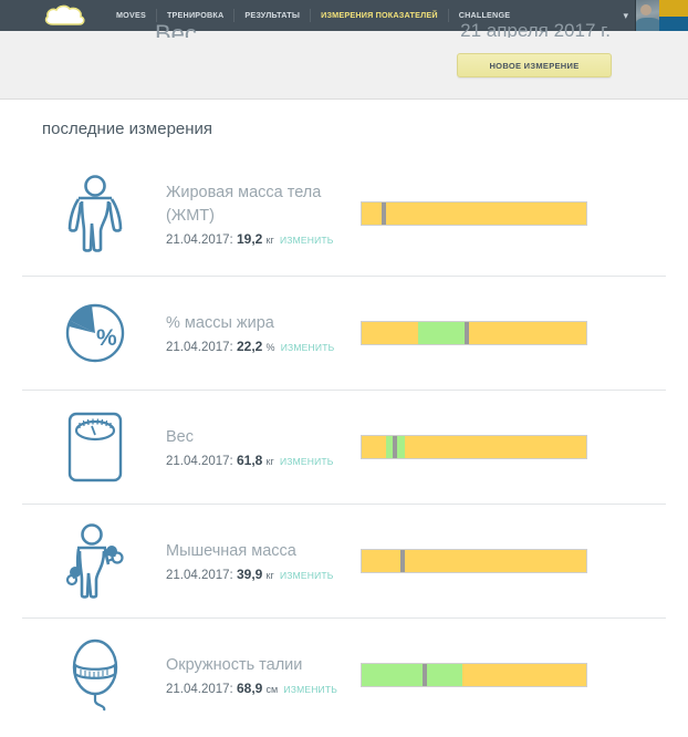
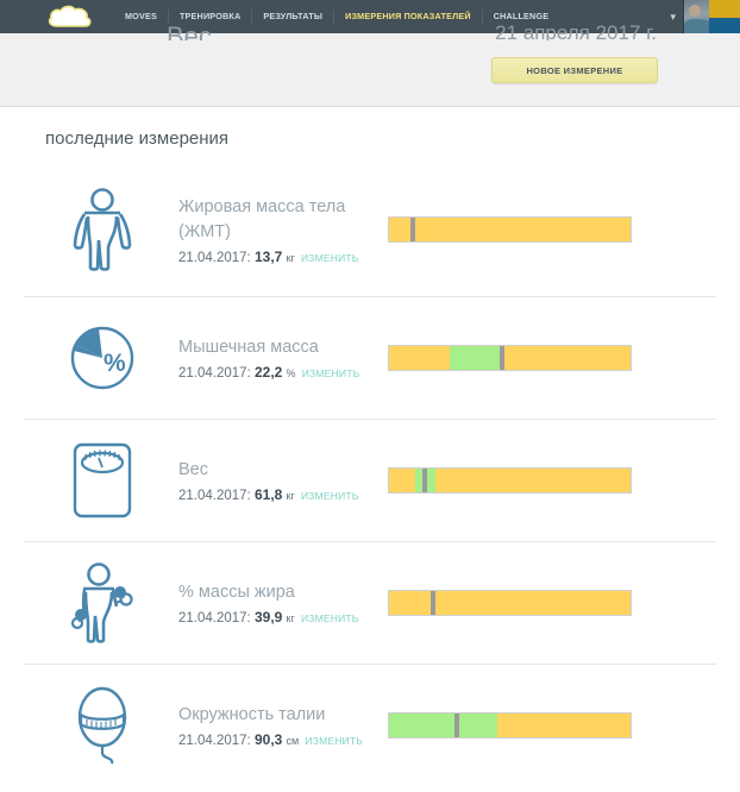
  MOVES
  ТРЕНИРОВКА
  РЕЗУЛЬТАТЫ
  ИЗМЕРЕНИЯ ПОКАЗАТЕЛЕЙ
  CHALLENGE
  ▾
  Вес
  21 апреля 2017 г.
  НОВОЕ ИЗМЕРЕНИЕ
  последние измерения
  Жировая масса тела (ЖМТ)
- 21.04.2017: 19,2 кг ИЗМЕНИТЬ
+ 21.04.2017: 13,7 кг ИЗМЕНИТЬ
  %
- % массы жира
+ Мышечная масса
  21.04.2017: 22,2 % ИЗМЕНИТЬ
  Вес
  21.04.2017: 61,8 кг ИЗМЕНИТЬ
- Мышечная масса
+ % массы жира
  21.04.2017: 39,9 кг ИЗМЕНИТЬ
  Окружность талии
- 21.04.2017: 68,9 см ИЗМЕНИТЬ
+ 21.04.2017: 90,3 см ИЗМЕНИТЬ
